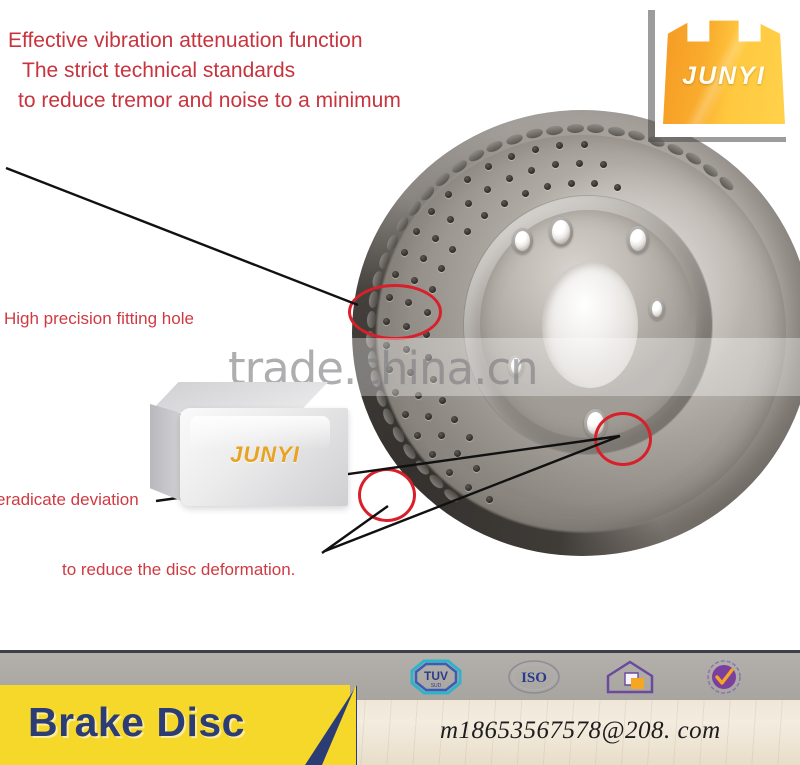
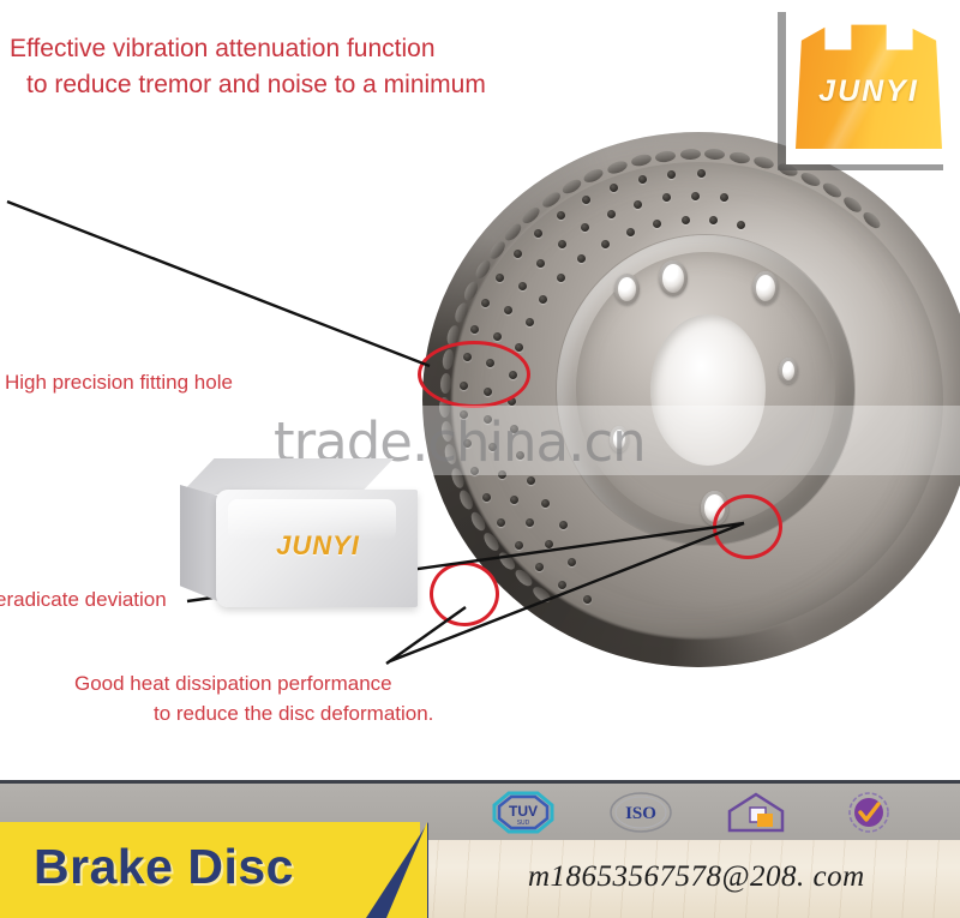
  trade.china.cn
  JUNYI
  Effective vibration attenuation function
- The strict technical standards
  to reduce tremor and noise to a minimum
  High precision fitting hole
  eradicate deviation
+ Good heat dissipation performance
  to reduce the disc deformation.
  JUNYI
  TUV
  ISO
  Brake Disc
  m18653567578@208. com
